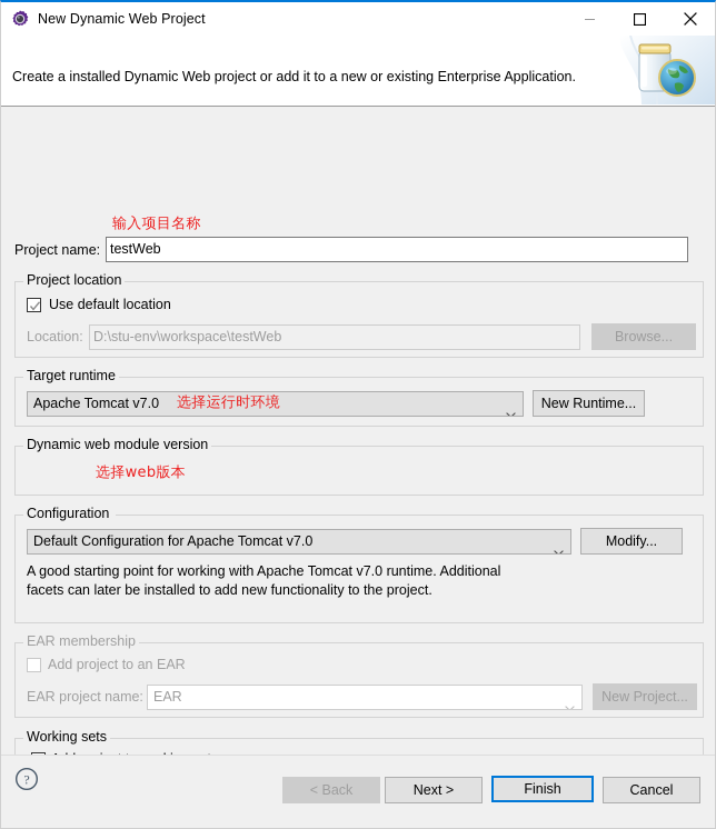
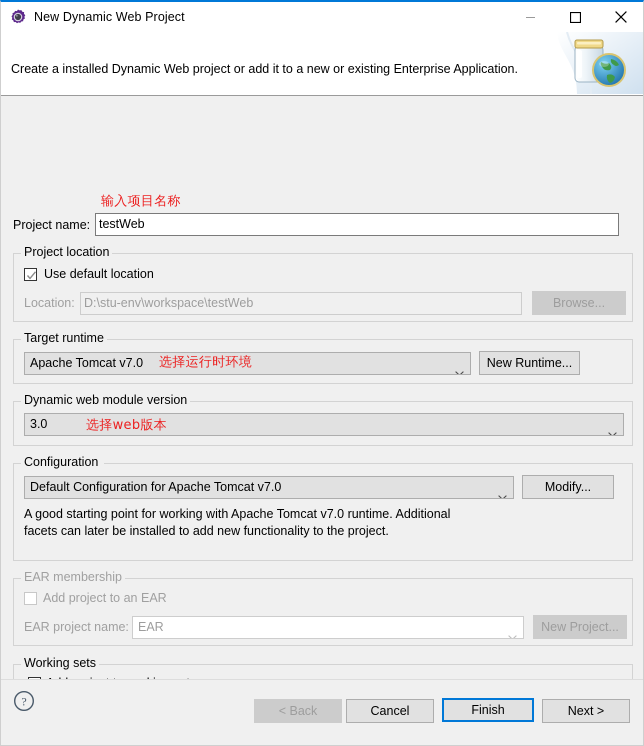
  New Dynamic Web Project
  Create a installed Dynamic Web project or add it to a new or existing Enterprise Application.
  输入项目名称
  Project name:
  testWeb
  Project location
  Use default location
  Location:
  D:\stu-env\workspace\testWeb
  Browse...
  Target runtime
  Apache Tomcat v7.0
  New Runtime...
  选择运行时环境
  Dynamic web module version
+ 3.0
  选择web版本
  Configuration
  Default Configuration for Apache Tomcat v7.0
  Modify...
  A good starting point for working with Apache Tomcat v7.0 runtime. Additional facets can later be installed to add new functionality to the project.
  EAR membership
  Add project to an EAR
  EAR project name:
  EAR
  New Project...
  Working sets
  ?
  < Back
- Next >
+ Cancel
  Finish
- Cancel
+ Next >
